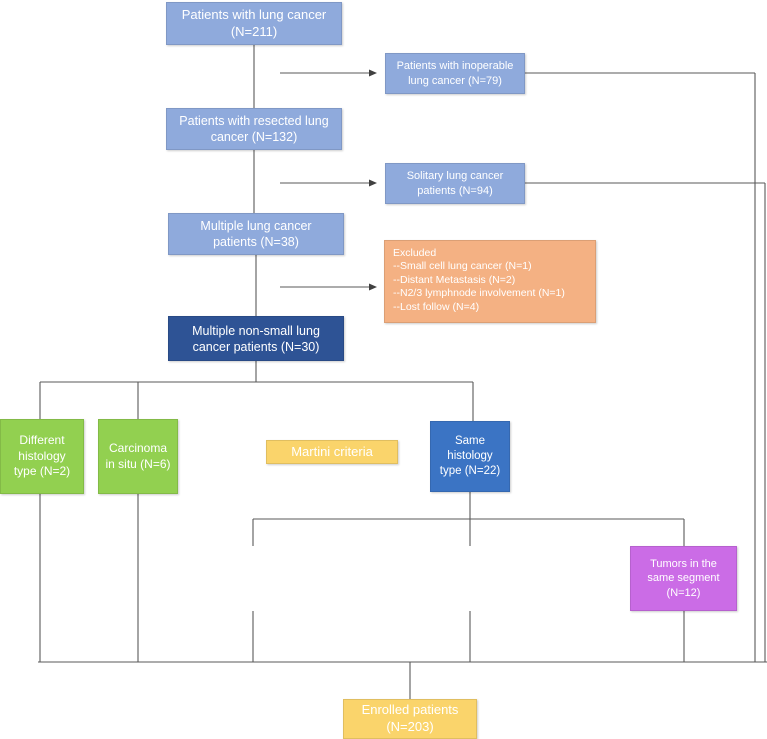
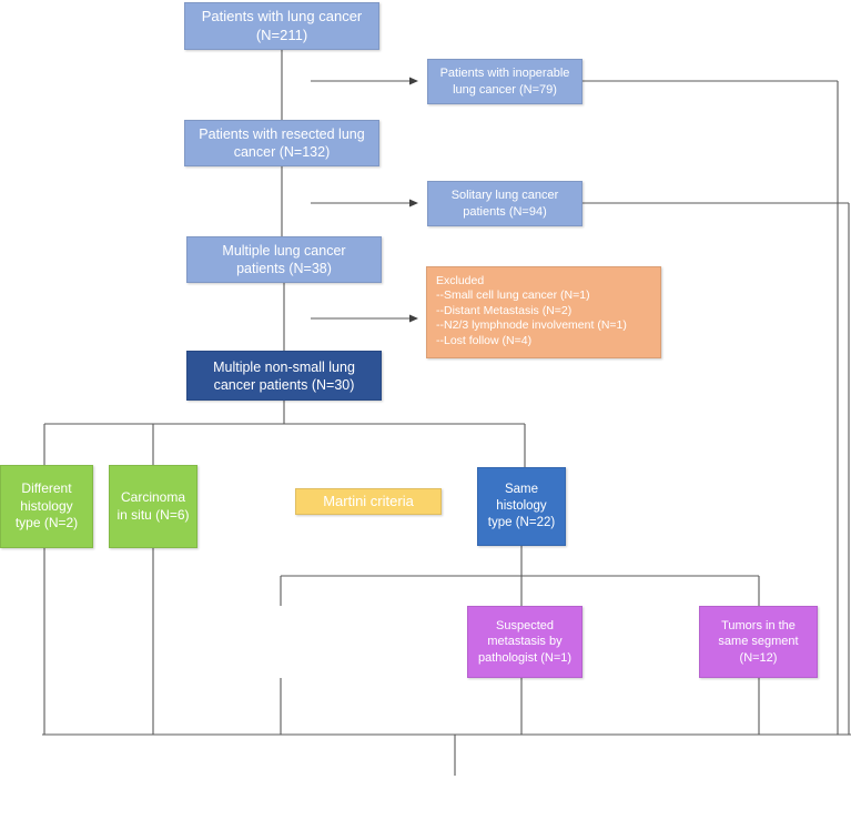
  Patients with lung cancer
  (N=211)
  Patients with inoperable
  lung cancer (N=79)
  Patients with resected lung
  cancer (N=132)
  Solitary lung cancer
  patients (N=94)
  Multiple lung cancer
  patients (N=38)
  Excluded
  --Small cell lung cancer (N=1)
  --Distant Metastasis (N=2)
  --N2/3 lymphnode involvement (N=1)
  --Lost follow (N=4)
  Multiple non-small lung
  cancer patients (N=30)
  Different
  histology
  type (N=2)
  Carcinoma
  in situ (N=6)
  Martini criteria
  Same
  histology
  type (N=22)
+ Suspected
+ metastasis by
+ pathologist (N=1)
  Tumors in the
  same segment
  (N=12)
- Enrolled patients
- (N=203)
